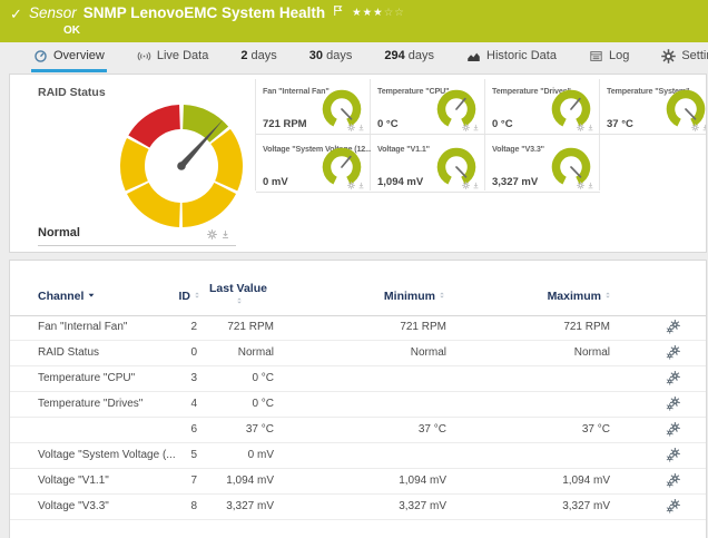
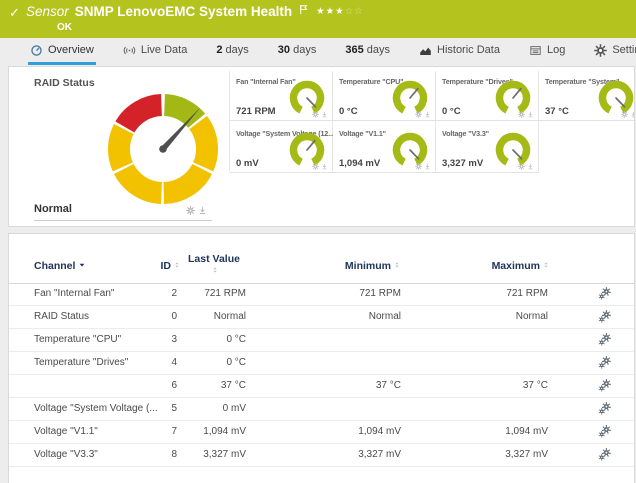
  ✓
  Sensor SNMP LenovoEMC System Health ★★★☆☆
  OK
  Overview
  Live Data
  2 days
  30 days
- 294 days
+ 365 days
  Historic Data
  Log
  RAID Status
  Normal
  Fan "Internal Fan"
  721 RPM
  Temperature "CPU"
  0 °C
  Temperature "Drives
  0 °C
  Temperature "Syste
  37 °C
  Voltage "System Vole (12...
  0 mV
  Voltage "V1.1"
  1,094 mV
  Voltage "V3.3"
  3,327 mV
  Channel
  ID
  Last Value
  Minimum
  Maximum
  Fan "Internal Fan"
  2
  721 RPM
  721 RPM
  721 RPM
  RAID Status
  0
  Normal
  Normal
  Normal
  Temperature "CPU"
  3
  0 °C
  Temperature "Drives"
  4
  0 °C
  6
  37 °C
  37 °C
  37 °C
  Voltage "System Voltage (...
  5
  0 mV
  Voltage "V1.1"
  7
  1,094 mV
  1,094 mV
  1,094 mV
  Voltage "V3.3"
  8
  3,327 mV
  3,327 mV
  3,327 mV
